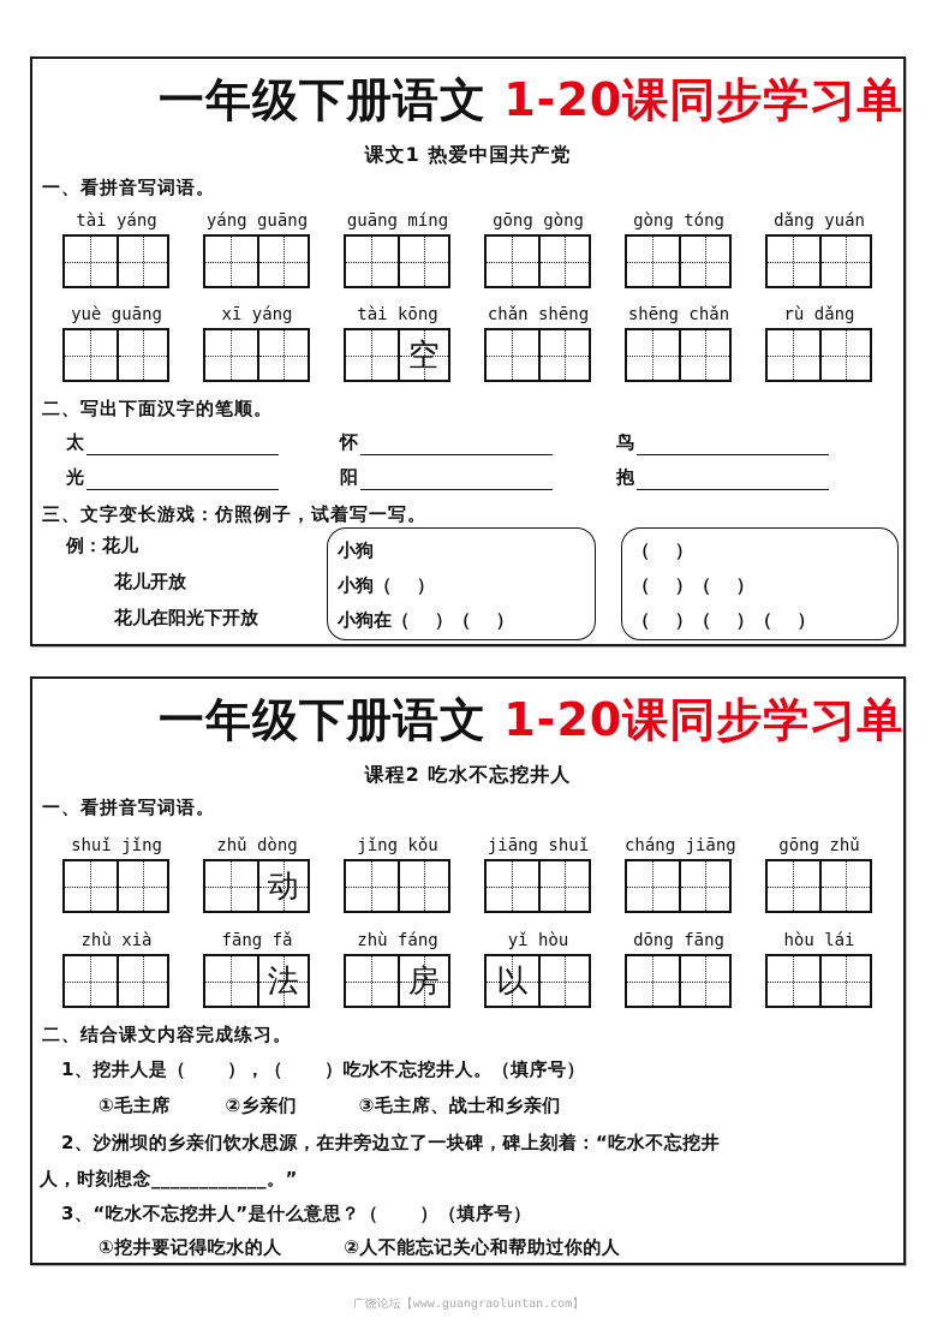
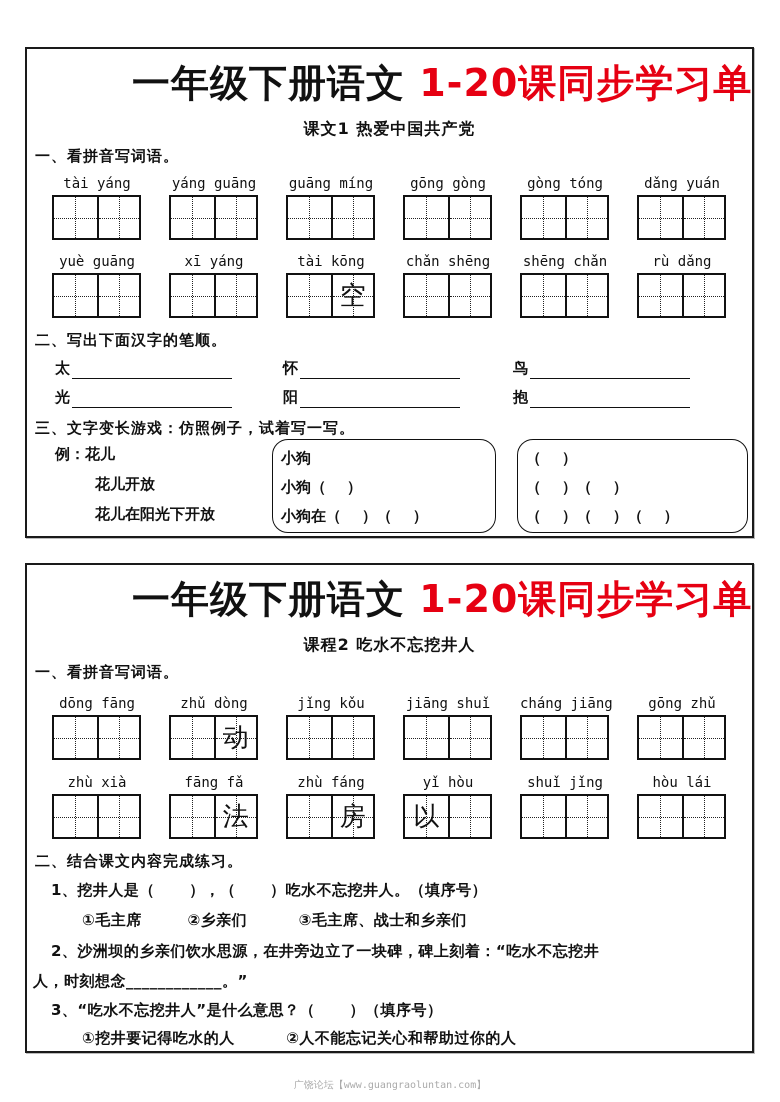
  一年级下册语文 1-20课同步学习单
  课文1 热爱中国共产党
  一、看拼音写词语。
  tài yáng
  yáng guāng
  guāng míng
  gōng gòng
  gòng tóng
  dǎng yuán
  yuè guāng
  xī yáng
  tài kōng
  空
  chǎn shēng
  shēng chǎn
  rù dǎng
  二、写出下面汉字的笔顺。
  太
  怀
  鸟
  光
  阳
  抱
  三、文字变长游戏：仿照例子，试着写一写。
  例：花儿
  花儿开放
  花儿在阳光下开放
  小狗
  小狗（ ）
  小狗在（ ）（ ）
  （ ）
  （ ）（ ）
  （ ）（ ）（ ）
  一年级下册语文 1-20课同步学习单
  课程2 吃水不忘挖井人
  一、看拼音写词语。
- shuǐ jǐng
+ dōng fāng
  zhǔ dòng
  动
  jǐng kǒu
  jiāng shuǐ
  cháng jiāng
  gōng zhǔ
  zhù xià
  fāng fǎ
  法
  zhù fáng
  房
  yǐ hòu
  以
- dōng fāng
+ shuǐ jǐng
  hòu lái
  二、结合课文内容完成练习。
  1、挖井人是（ ），（ ）吃水不忘挖井人。（填序号）
  ①毛主席 ②乡亲们 ③毛主席、战士和乡亲们
  2、沙洲坝的乡亲们饮水思源，在井旁边立了一块碑，碑上刻着：“吃水不忘挖井
  人，时刻想念____________。”
  3、“吃水不忘挖井人”是什么意思？（ ）（填序号）
  ①挖井要记得吃水的人 ②人不能忘记关心和帮助过你的人
  广饶论坛【www.guangraoluntan.com】
